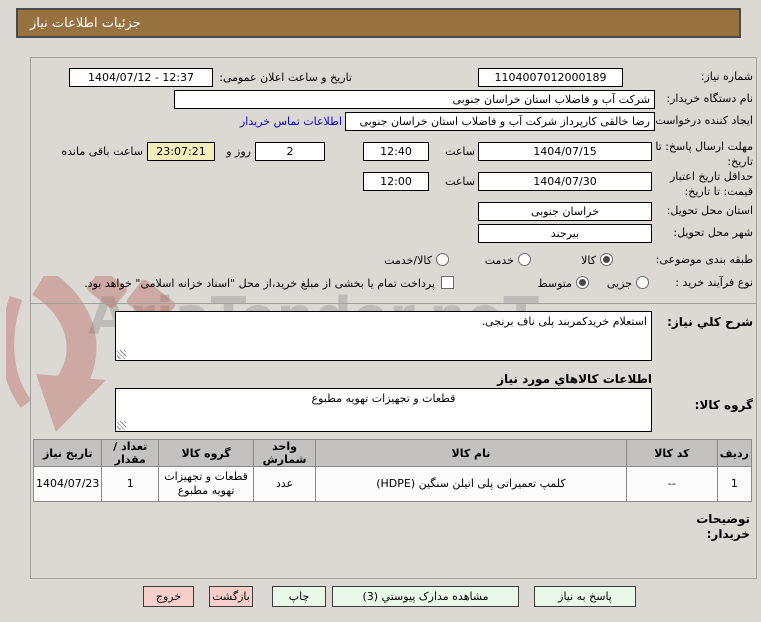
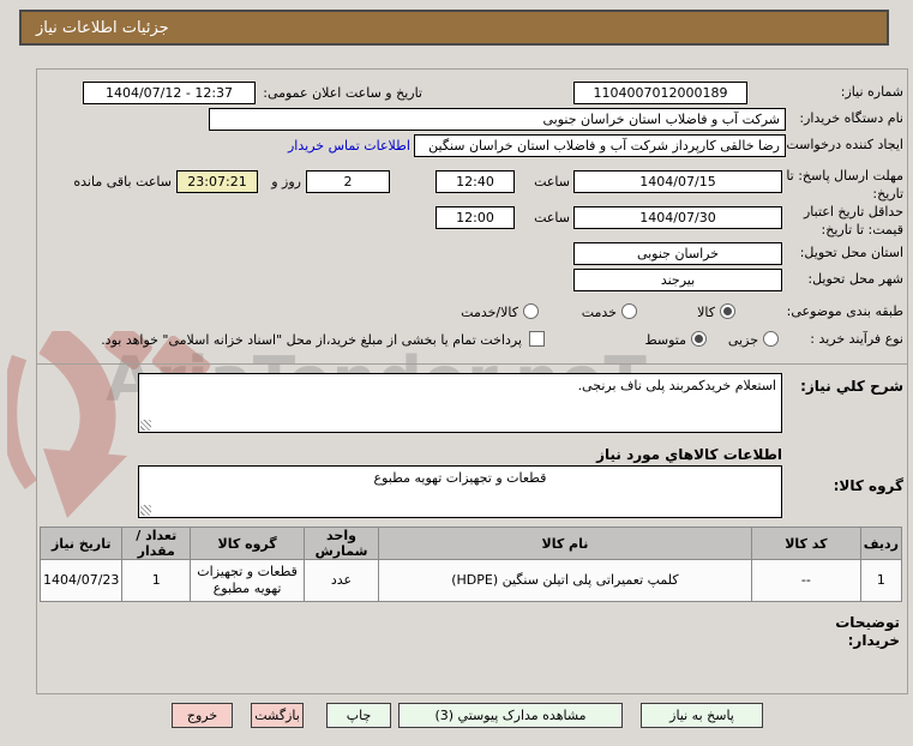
  جزئیات اطلاعات نیاز
  شماره نیاز:
  نام دستگاه خریدار:
  ایجاد کننده درخواست
  مهلت ارسال پاسخ: تا تاریخ:
  حداقل تاریخ اعتبار قیمت: تا تاریخ:
  استان محل تحویل:
  شهر محل تحویل:
  طبقه بندی موضوعی:
  نوع فرآیند خرید :
  1104007012000189
  تاریخ و ساعت اعلان عمومی:
  1404/07/12 - 12:37
  شرکت آب و فاضلاب استان خراسان جنوبی
- رضا خالقی کارپرداز شرکت آب و فاضلاب استان خراسان جنوبی
+ رضا خالقی کارپرداز شرکت آب و فاضلاب استان خراسان سنگین
  اطلاعات تماس خریدار
  1404/07/15
  ساعت
  12:40
  2
  روز و
  23:07:21
  ساعت باقی مانده
  1404/07/30
  ساعت
  12:00
  خراسان جنوبی
  بیرجند
  کالا
  خدمت
  کالا/خدمت
  جزیی
  متوسط
  پرداخت تمام یا بخشی از مبلغ خرید،از محل "اسناد خزانه اسلامی" خواهد بود.
  شرح کلي نياز:
  استعلام خریدکمربند پلی ناف برنجی.
  اطلاعات کالاهاي مورد نياز
  گروه کالا:
  قطعات و تجهیزات تهویه مطبوع
  ردیف	کد کالا	نام کالا	واحد شمارش	گروه کالا	تعداد / مقدار	تاریخ نیاز
  1	--	کلمپ تعمیراتی پلی اتیلن سنگین (HDPE)	عدد	قطعات و تجهیزات تهویه مطبوع	1	1404/07/23
  توضیحات خریدار:
  پاسخ به نیاز
  مشاهده مدارک پیوستي (3)
  چاپ
  بازگشت
  خروج
